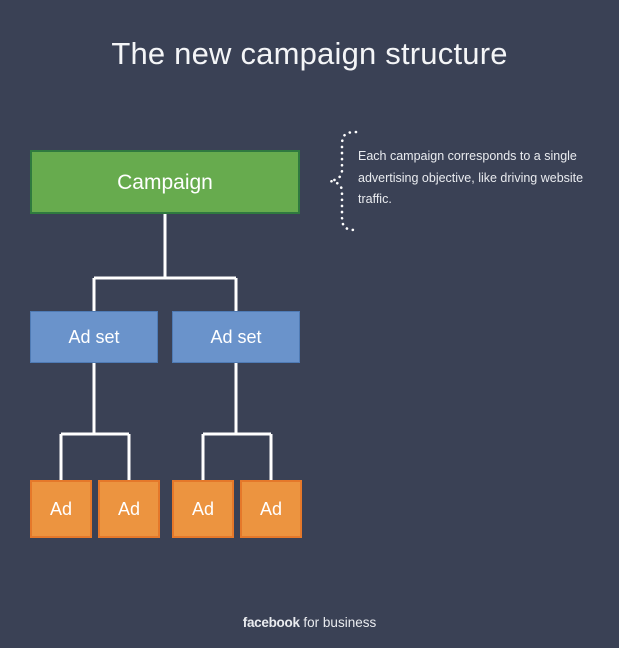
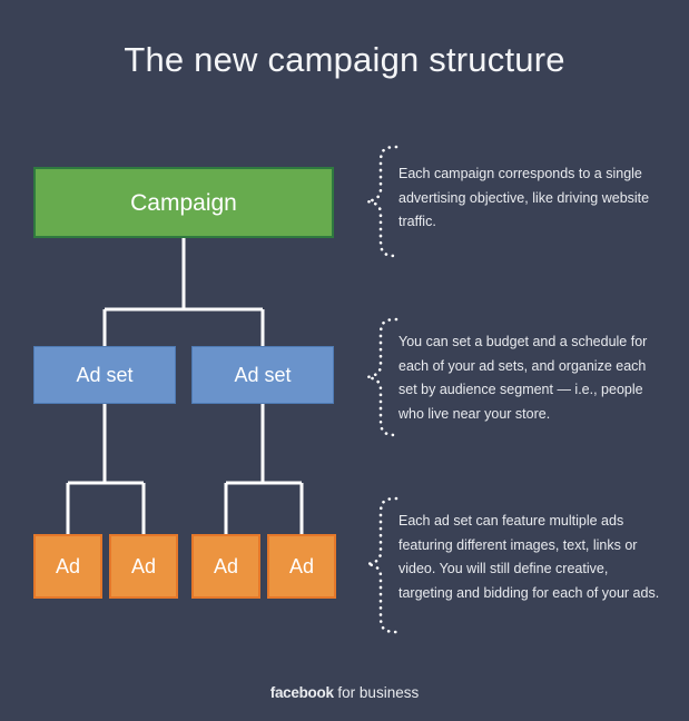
  The new campaign structure
  Campaign
  Ad set
  Ad set
  Ad
  Ad
  Ad
  Ad
  Each campaign corresponds to a single advertising objective, like driving website traffic.
+ You can set a budget and a schedule for each of your ad sets, and organize each set by audience segment — i.e., people who live near your store.
+ Each ad set can feature multiple ads featuring different images, text, links or video. You will still define creative, targeting and bidding for each of your ads.
  facebook for business
